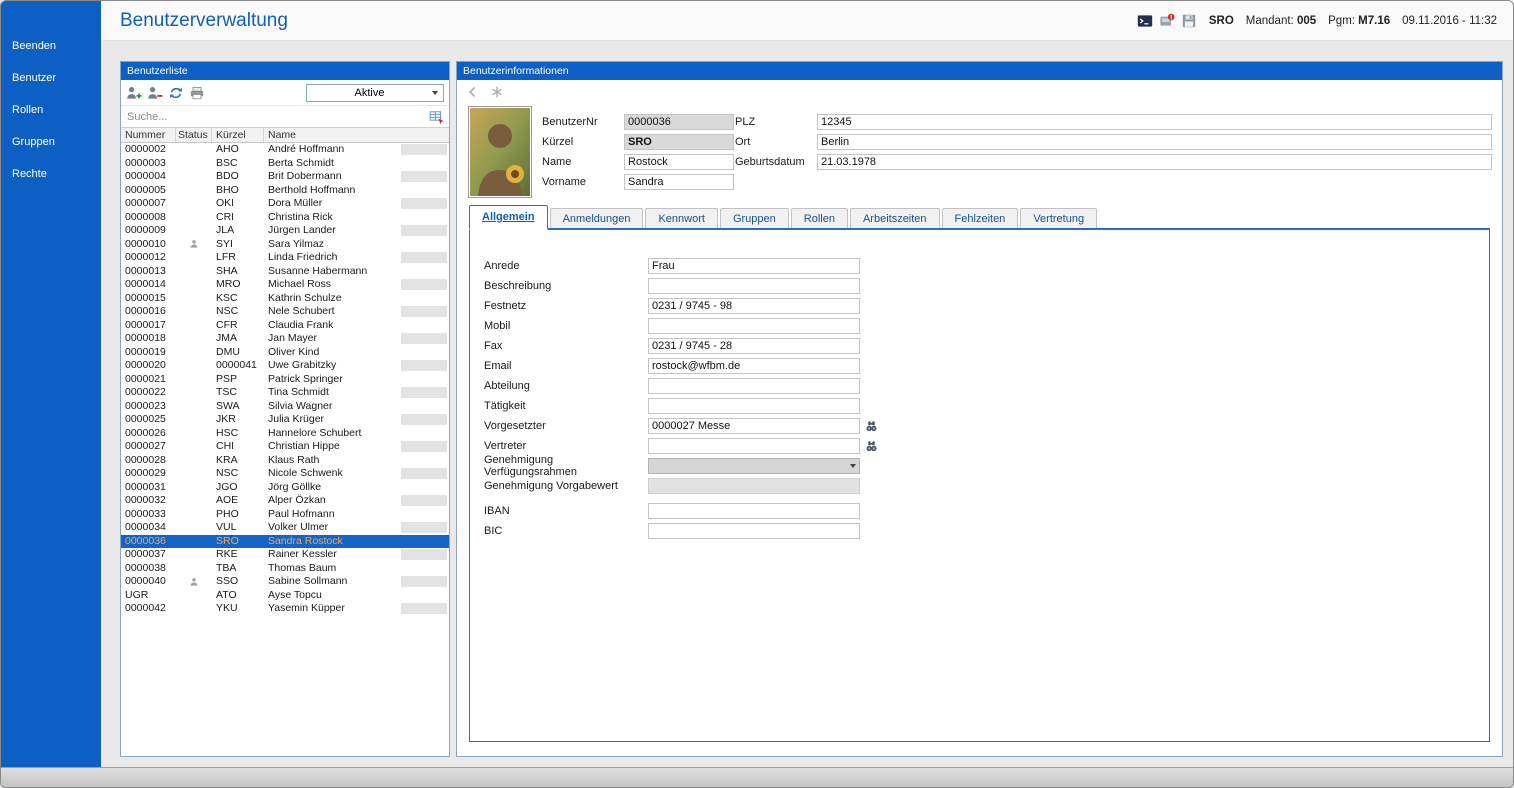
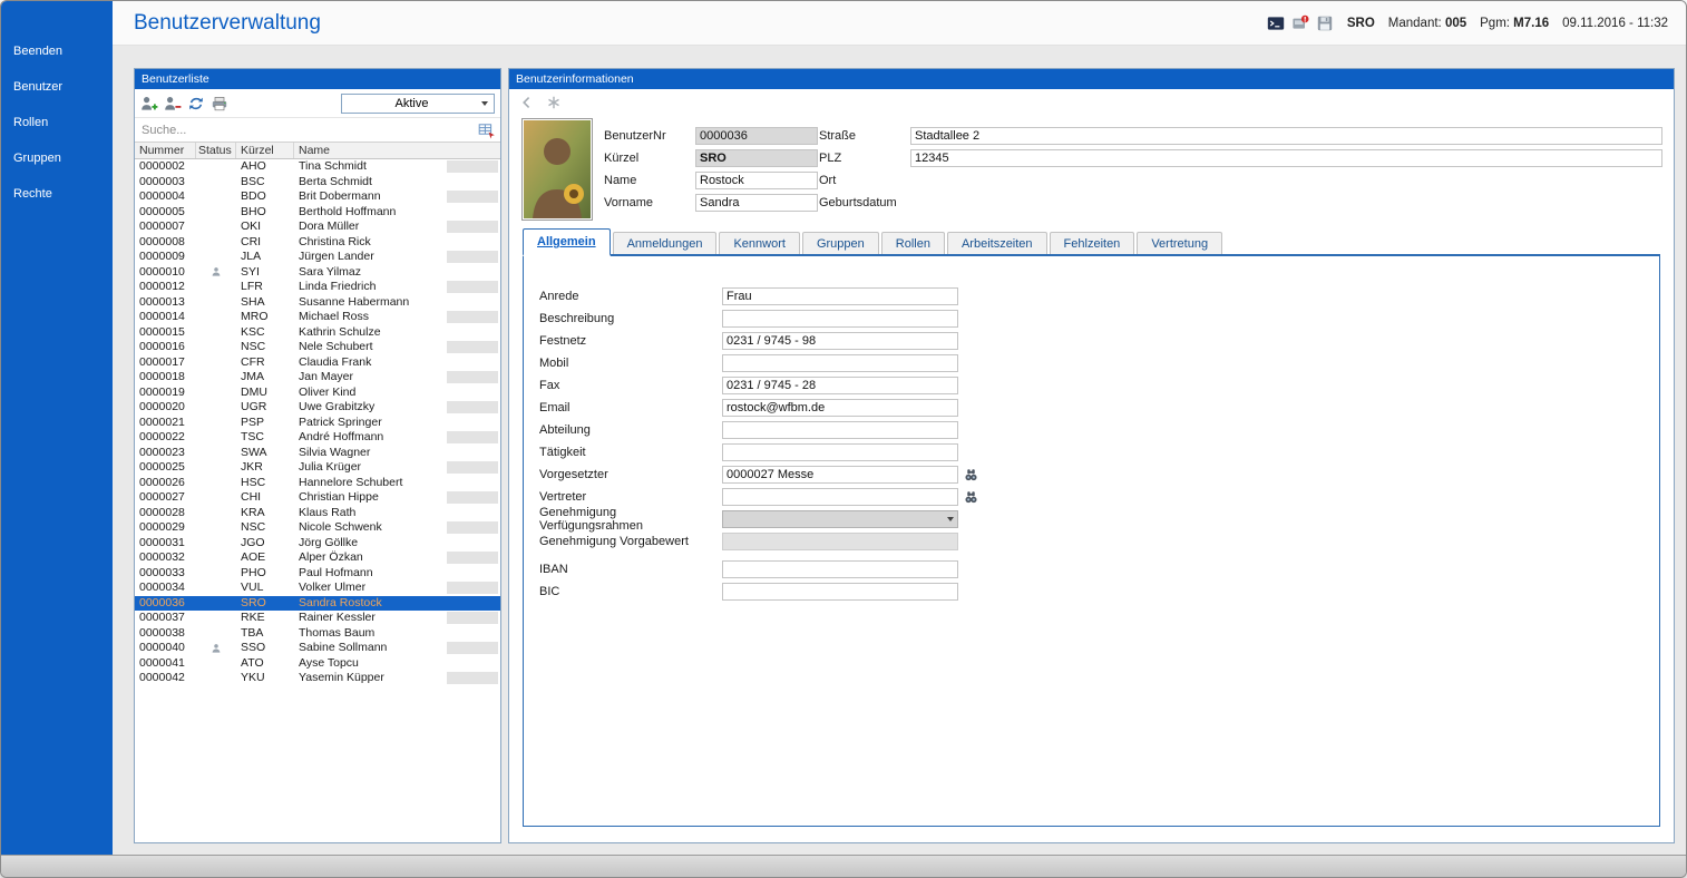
  Beenden
  Benutzer
  Rollen
  Gruppen
  Rechte
  Benutzerverwaltung
  SRO
  Mandant: 005
  Pgm: M7.16
  09.11.2016 - 11:32
  Benutzerliste
  Aktive
  Suche...
  Nummer
  Status
  Kürzel
  Name
  0000002
  AHO
- André Hoffmann
+ Tina Schmidt
  0000003
  BSC
  Berta Schmidt
  0000004
  BDO
  Brit Dobermann
  0000005
  BHO
  Berthold Hoffmann
  0000007
  OKI
  Dora Müller
  0000008
  CRI
  Christina Rick
  0000009
  JLA
  Jürgen Lander
  0000010
  SYI
  Sara Yilmaz
  0000012
  LFR
  Linda Friedrich
  0000013
  SHA
  Susanne Habermann
  0000014
  MRO
  Michael Ross
  0000015
  KSC
  Kathrin Schulze
  0000016
  NSC
  Nele Schubert
  0000017
  CFR
  Claudia Frank
  0000018
  JMA
  Jan Mayer
  0000019
  DMU
  Oliver Kind
  0000020
- 0000041
+ UGR
  Uwe Grabitzky
  0000021
  PSP
  Patrick Springer
  0000022
  TSC
- Tina Schmidt
+ André Hoffmann
  0000023
  SWA
  Silvia Wagner
  0000025
  JKR
  Julia Krüger
  0000026
  HSC
  Hannelore Schubert
  0000027
  CHI
  Christian Hippe
  0000028
  KRA
  Klaus Rath
  0000029
  NSC
  Nicole Schwenk
  0000031
  JGO
  Jörg Göllke
  0000032
  AOE
  Alper Özkan
  0000033
  PHO
  Paul Hofmann
  0000034
  VUL
  Volker Ulmer
  0000036
  SRO
  Sandra Rostock
  0000037
  RKE
  Rainer Kessler
  0000038
  TBA
  Thomas Baum
  0000040
  SSO
  Sabine Sollmann
- UGR
+ 0000041
  ATO
  Ayse Topcu
  0000042
  YKU
  Yasemin Küpper
  Benutzerinformationen
  BenutzerNr
  0000036
  Kürzel
  SRO
  Name
  Rostock
  Vorname
  Sandra
+ Straße
+ Stadtallee 2
  PLZ
  12345
  Ort
- Berlin
  Geburtsdatum
- 21.03.1978
  Allgemein
  Anmeldungen
  Kennwort
  Gruppen
  Rollen
  Arbeitszeiten
  Fehlzeiten
  Vertretung
  Anrede
  Frau
  Beschreibung
  Festnetz
  0231 / 9745 - 98
  Mobil
  Fax
  0231 / 9745 - 28
  Email
  rostock@wfbm.de
  Abteilung
  Tätigkeit
  Vorgesetzter
  0000027 Messe
  Vertreter
  Genehmigung Verfügungsrahmen
  Genehmigung Vorgabewert
  IBAN
  BIC
